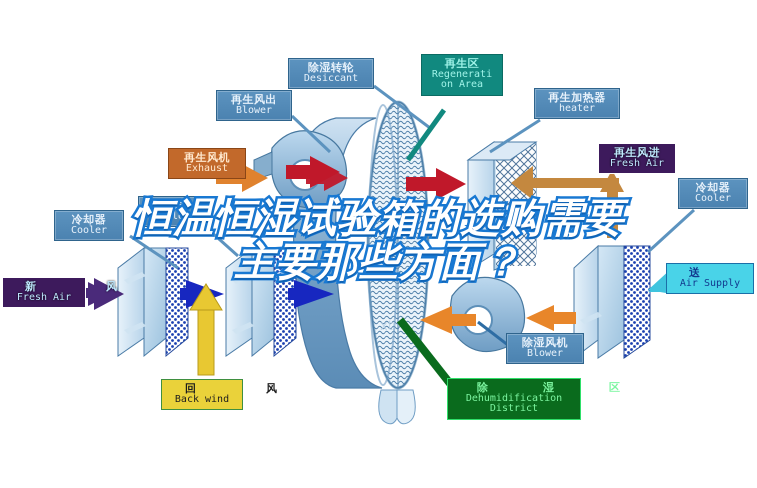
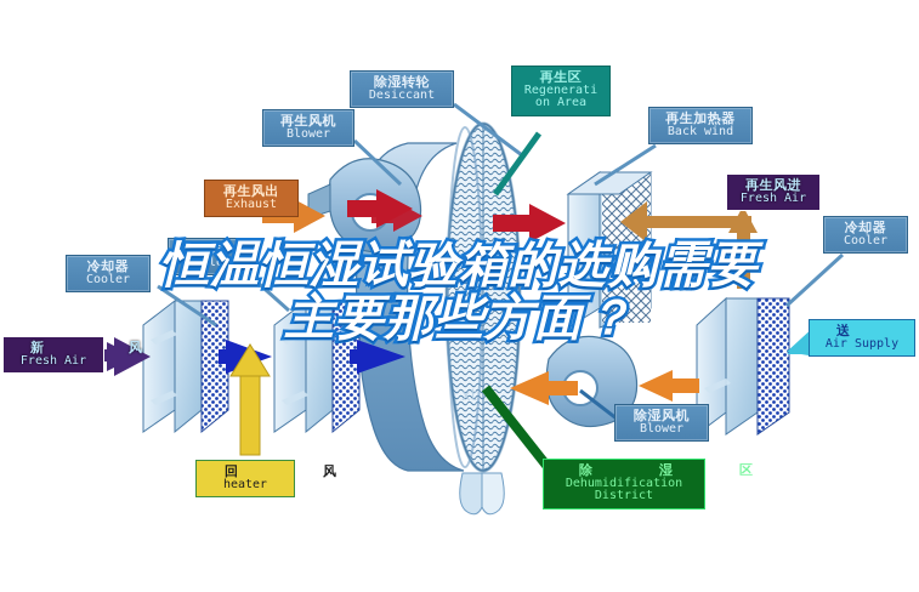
  xt
  除湿转轮
  Desiccant
- 再生风出
+ 再生风机
  Blower
  再生区
  Regenerati
  on Area
  再生加热器
- heater
+ Back wind
  再生风进
  Fresh Air
  冷却器
  Cooler
- 再生风机
+ 再生风出
  Exhaust
  冷却器
  Cooler
  冷却器
  Cooler
  新 风
  Fresh Air
  回 风
- Back wind
+ heater
  除湿风机
  Blower
  除 湿 区
  Dehumidification
  District
  Air Supply
  恒温恒湿试验箱的选购需要
  主要那些方面？
